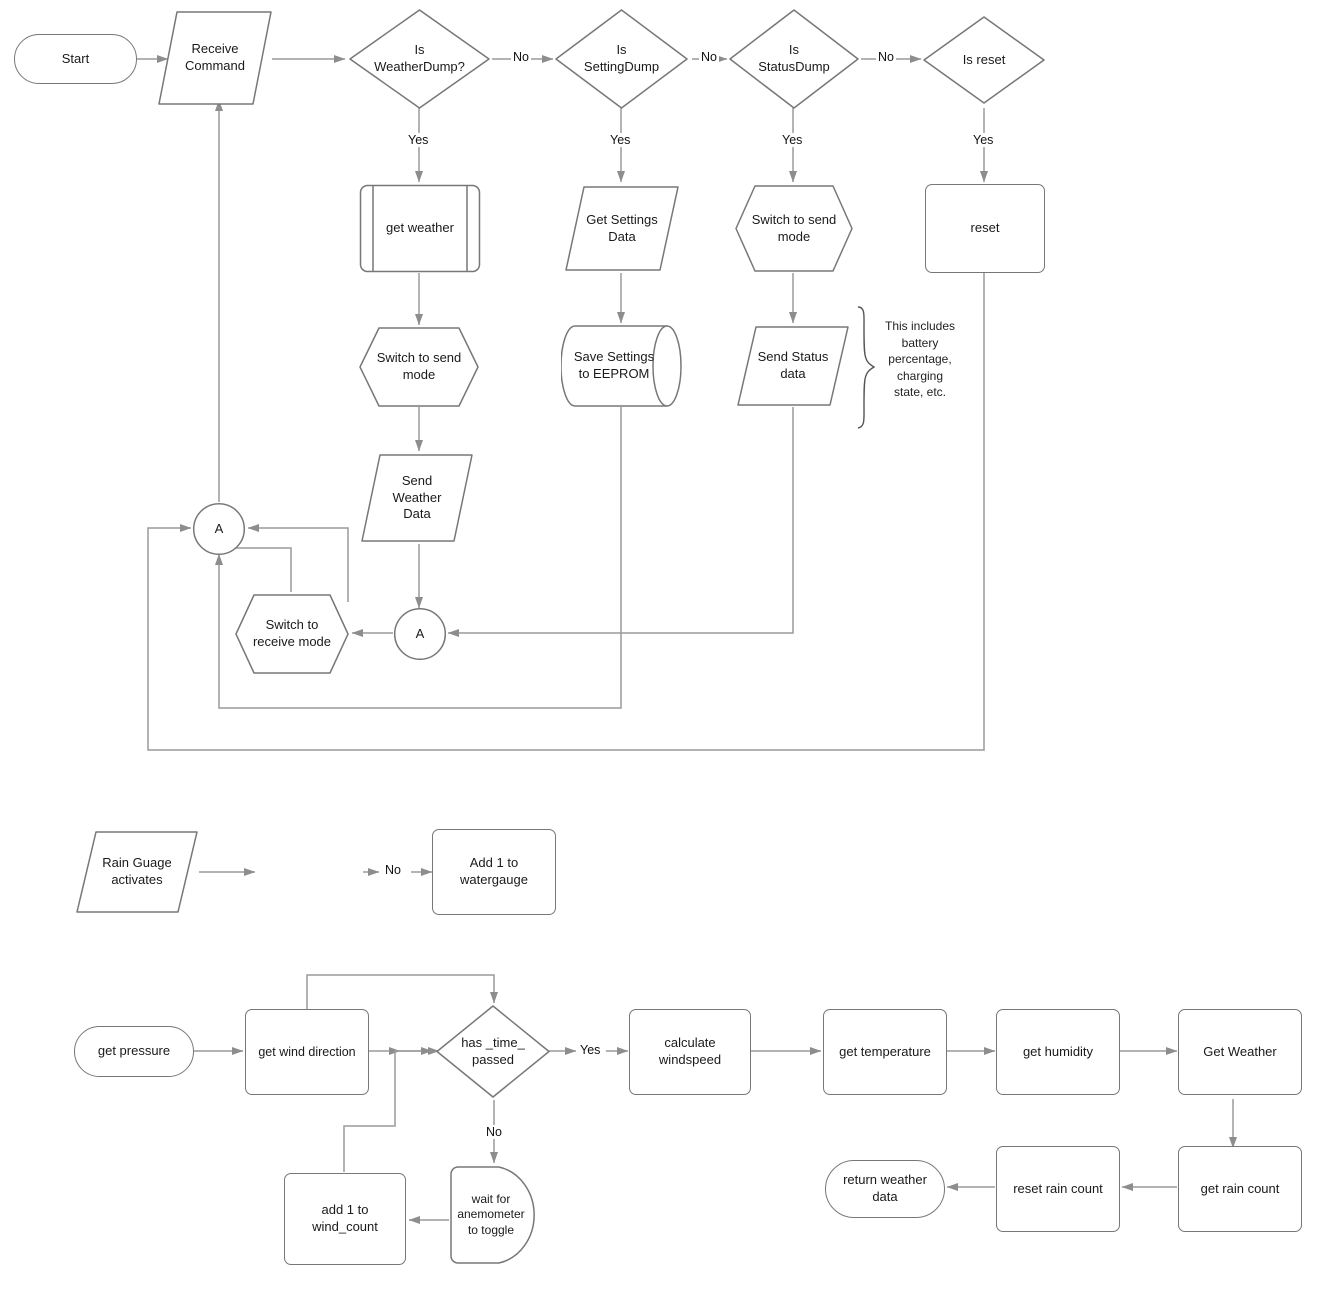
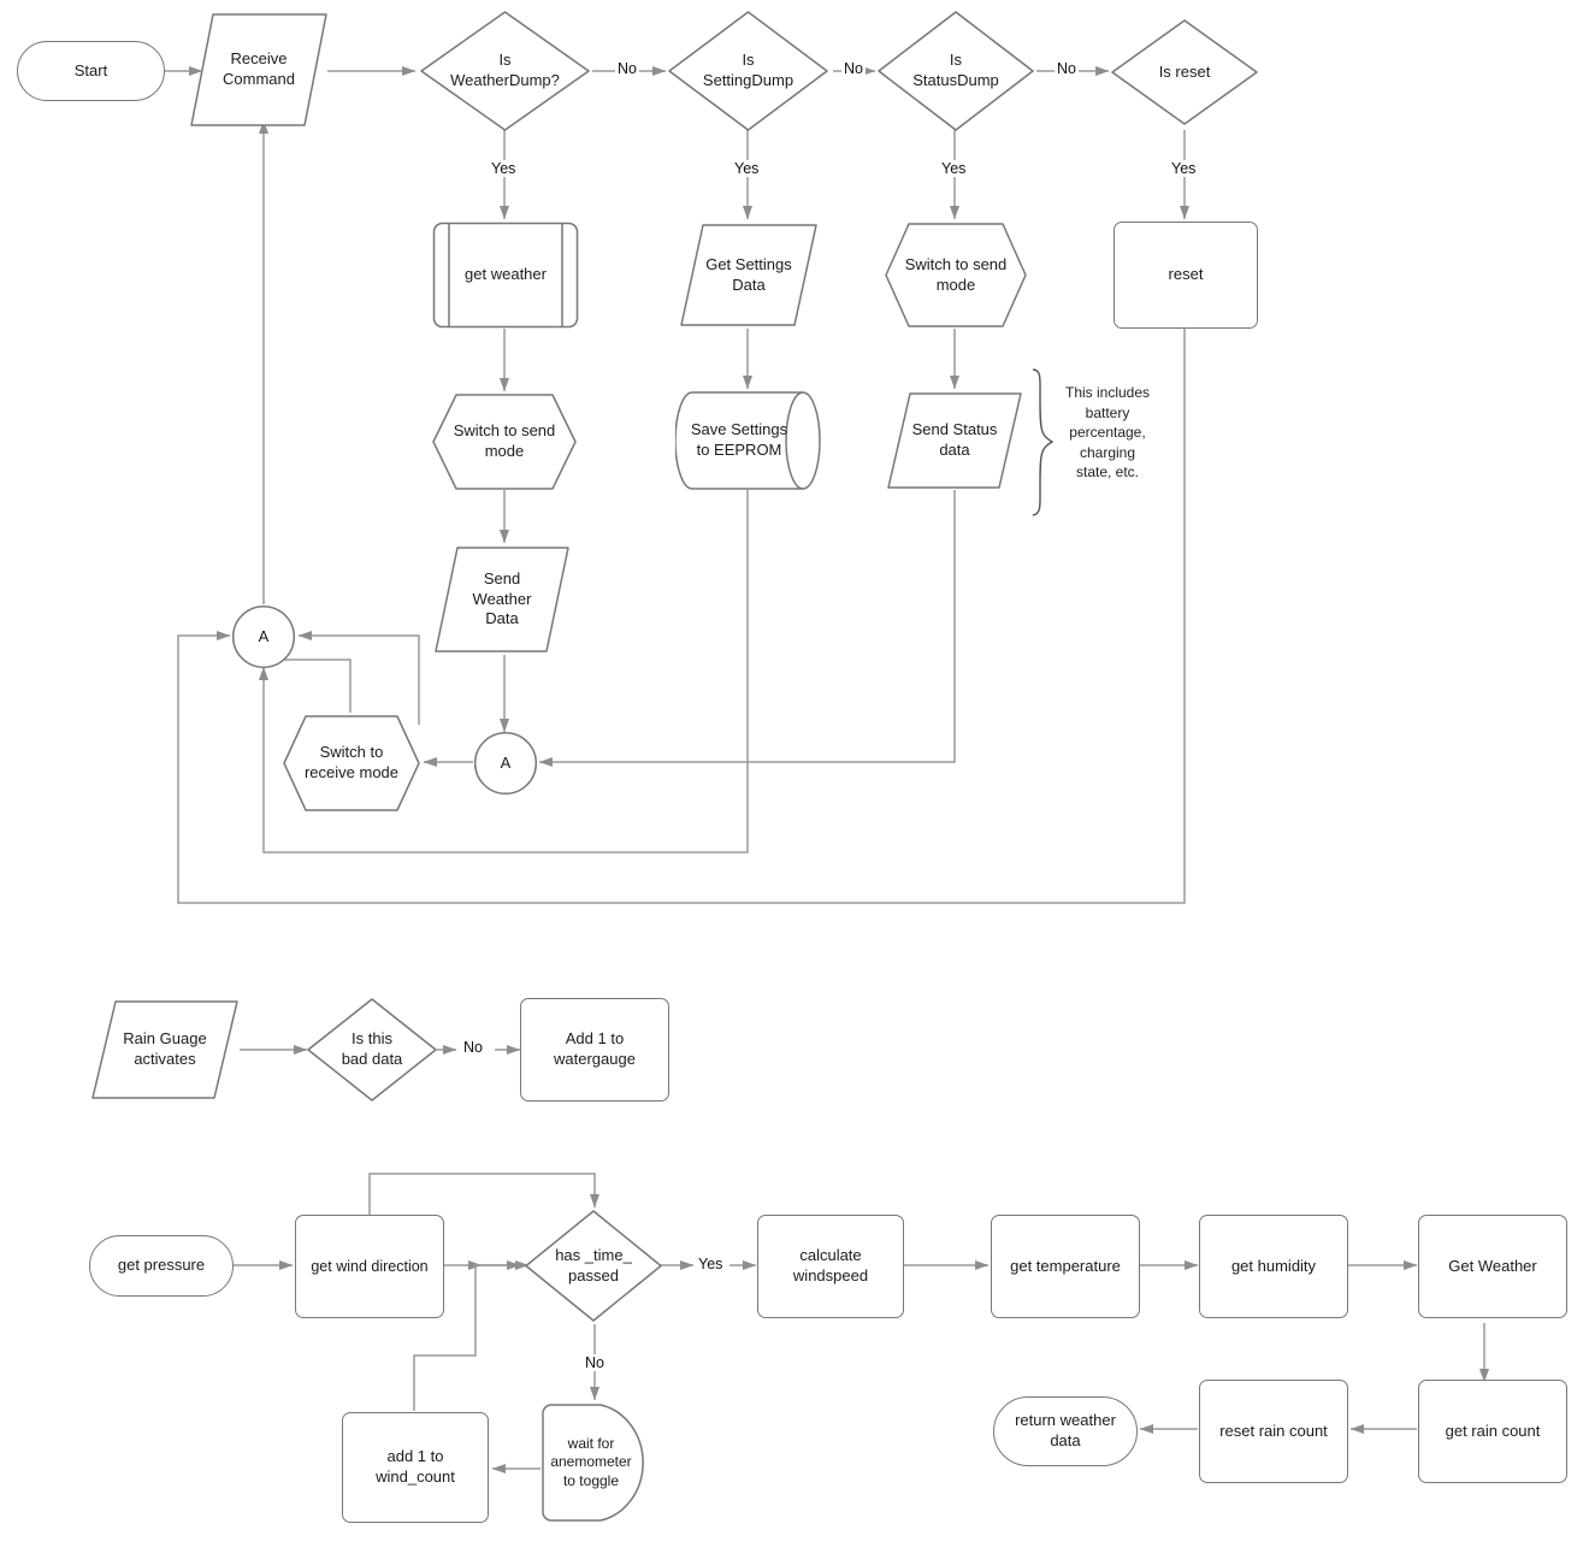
  Start
  Receive
  Command
  Is
  WeatherDump?
  Is
  SettingDump
  Is
  StatusDump
  Is reset
  get weather
  Get Settings
  Data
  Switch to send
  mode
  reset
  Switch to send
  mode
  Save Settings
  to EEPROM
  Send Status
  data
  This includes
  battery
  percentage,
  charging
  state, etc.
  Send
  Weather
  Data
  A
  A
  Switch to
  receive mode
  No
  No
  No
  Yes
  Yes
  Yes
  Yes
  Rain Guage
  activates
+ Is this
+ bad data
  Add 1 to
  watergauge
  No
  get pressure
  get wind direction
  has _time_
  passed
  calculate
  windspeed
  get temperature
  get humidity
  Get Weather
  get rain count
  reset rain count
  return weather
  data
  wait for
  anemometer
  to toggle
  add 1 to
  wind_count
  Yes
  No
